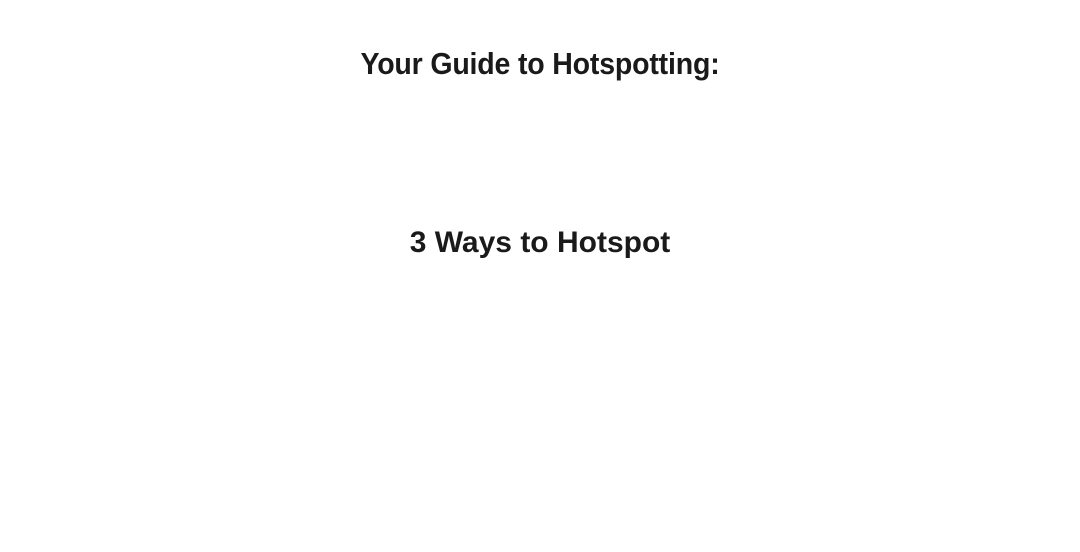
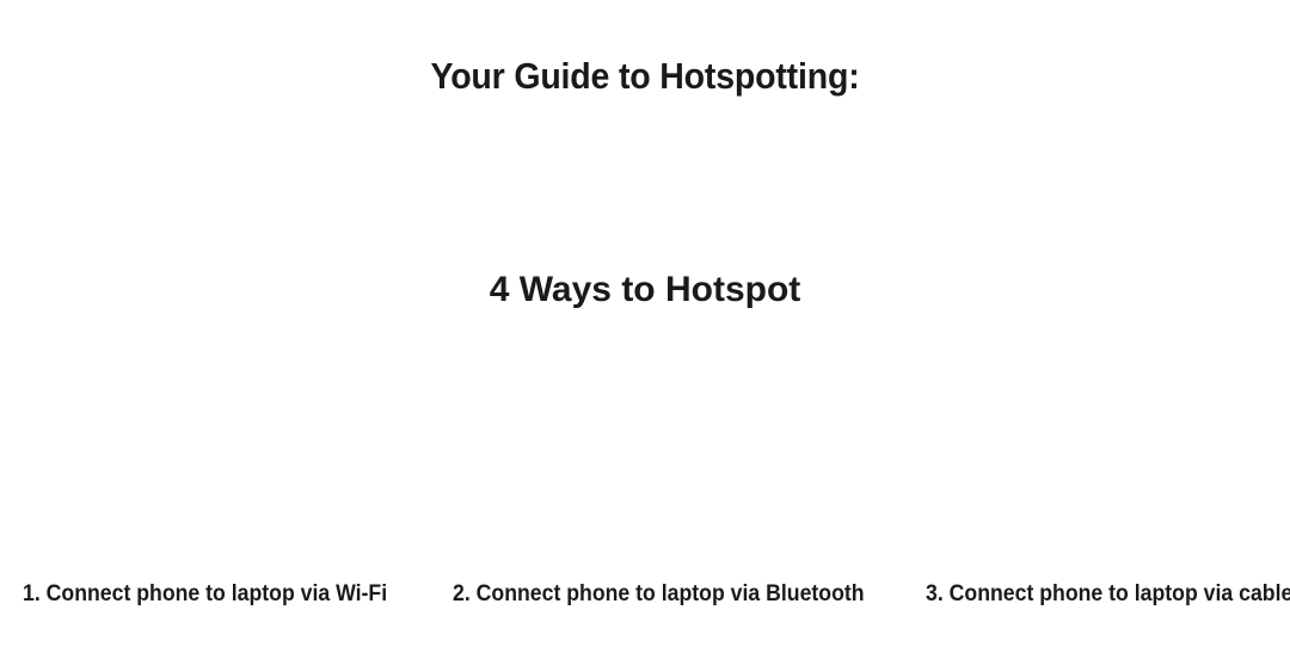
  Your Guide to Hotspotting:
- 3 Ways to Hotspot
+ 4 Ways to Hotspot
+ 1. Connect phone to laptop via Wi-Fi
+ 2. Connect phone to laptop via Bluetooth
+ 3. Connect phone to laptop via cable
